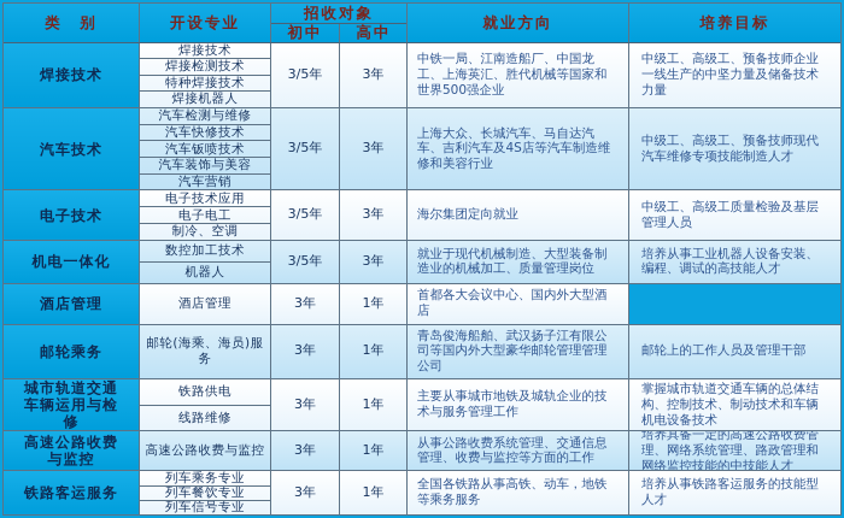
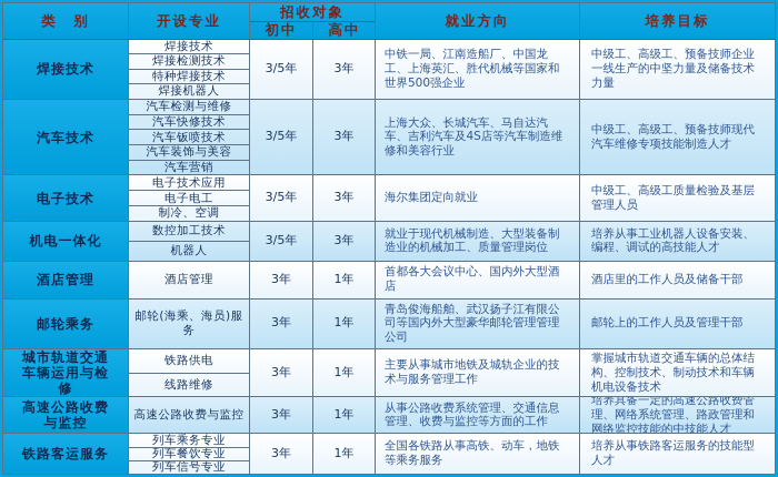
  类 别
  开设专业
  招收对象
  初中
  高中
  就业方向
  培养目标
  焊接技术
  焊接技术
  焊接检测技术
  特种焊接技术
  焊接机器人
  3/5年
  3年
  中铁一局、江南造船厂、中国龙工、上海英汇、胜代机械等国家和世界500强企业
  中级工、高级工、预备技师企业一线生产的中坚力量及储备技术力量
  汽车技术
  汽车检测与维修
  汽车快修技术
  汽车钣喷技术
  汽车装饰与美容
  汽车营销
  3/5年
  3年
  上海大众、长城汽车、马自达汽车、吉利汽车及4S店等汽车制造维修和美容行业
  中级工、高级工、预备技师现代汽车维修专项技能制造人才
  电子技术
  电子技术应用
  电子电工
  制冷、空调
  3/5年
  3年
  海尔集团定向就业
  中级工、高级工质量检验及基层管理人员
  机电一体化
  数控加工技术
  机器人
  3/5年
  3年
  就业于现代机械制造、大型装备制造业的机械加工、质量管理岗位
  培养从事工业机器人设备安装、编程、调试的高技能人才
  酒店管理
  酒店管理
  3年
  1年
  首都各大会议中心、国内外大型酒店
+ 酒店里的工作人员及储备干部
  邮轮乘务
  邮轮(海乘、海员)服务
  3年
  1年
  青岛俊海船舶、武汉扬子江有限公司等国内外大型豪华邮轮管理管理公司
  邮轮上的工作人员及管理干部
  城市轨道交通车辆运用与检修
  铁路供电
  线路维修
  3年
  1年
  主要从事城市地铁及城轨企业的技术与服务管理工作
  掌握城市轨道交通车辆的总体结构、控制技术、制动技术和车辆机电设备技术
  高速公路收费与监控
  高速公路收费与监控
  3年
  1年
  从事公路收费系统管理、交通信息管理、收费与监控等方面的工作
  培养具备一定的高速公路收费管理、网络系统管理、路政管理和网络监控技能的中技能人才
  铁路客运服务
  列车乘务专业
  列车餐饮专业
  列车信号专业
  3年
  1年
  全国各铁路从事高铁、动车，地铁等乘务服务
  培养从事铁路客运服务的技能型人才
